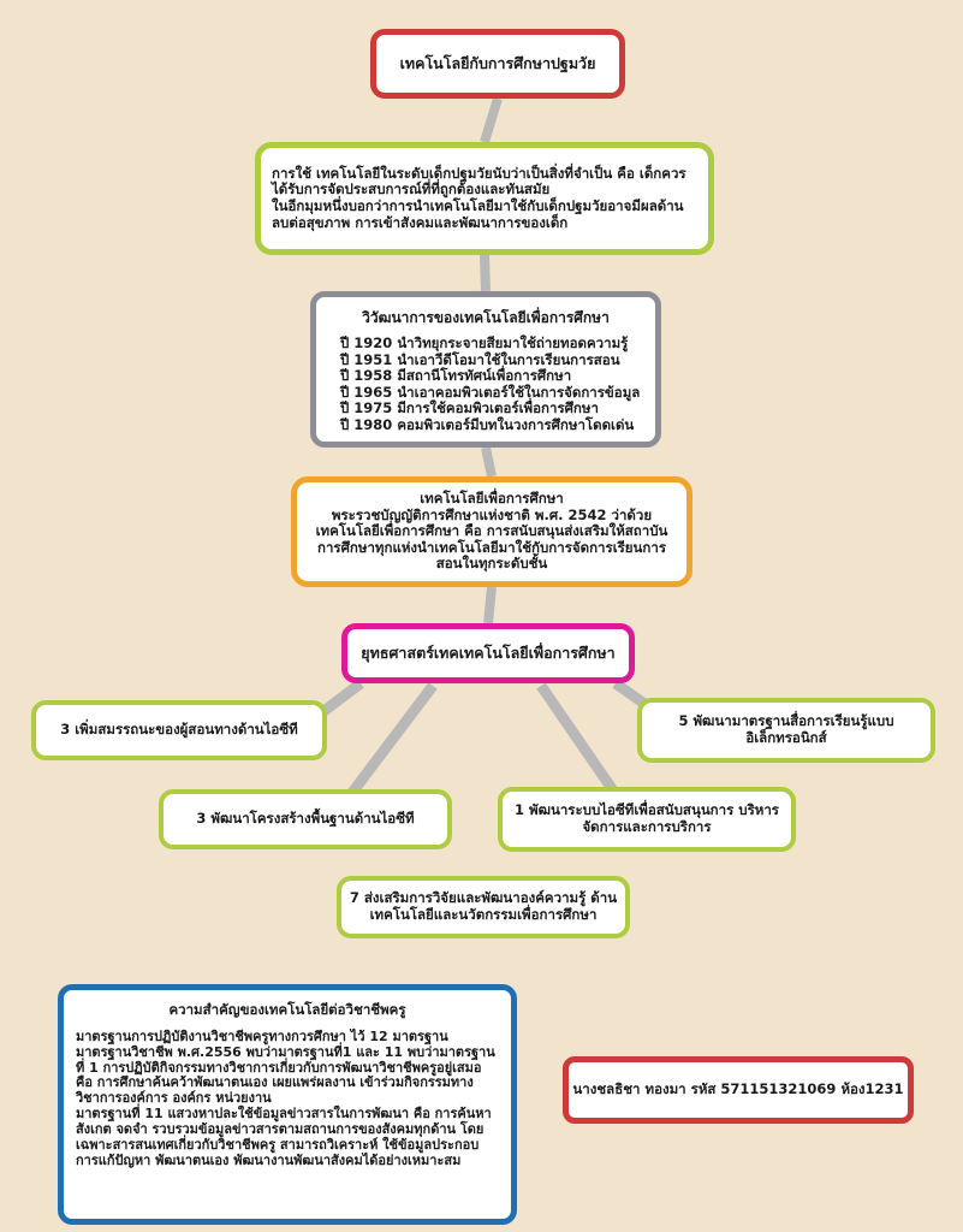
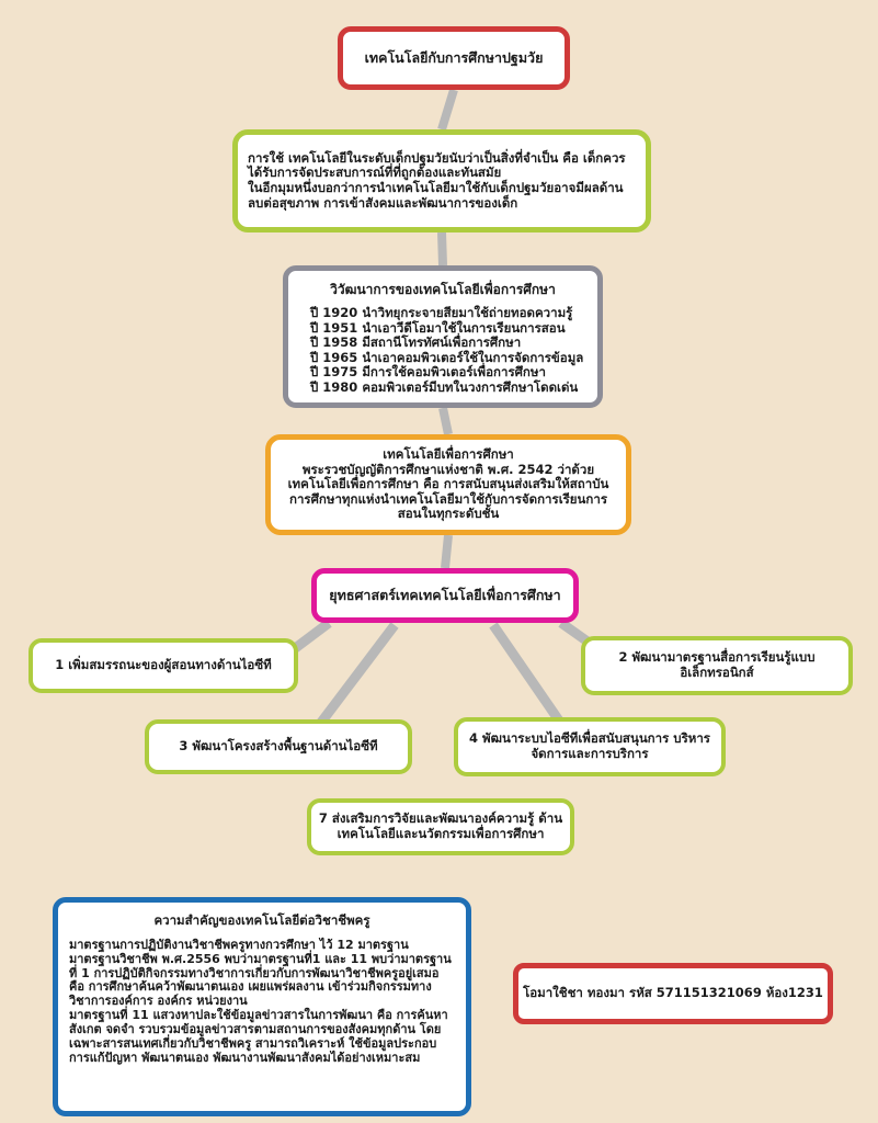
  เทคโนโลยีกับการศึกษาปฐมวัย
  การใช้ เทคโนโลยีในระดับเด็กปฐมวัยนับว่าเป็นสิ่งที่จำเป็น คือ เด็กควรได้รับการจัดประสบการณ์ที่ที่ถูกต้องและทันสมัย
  ในอีกมุมหนึ่งบอกว่าการนำเทคโนโลยีมาใช้กับเด็กปฐมวัยอาจมีผลด้านลบต่อสุขภาพ การเข้าสังคมและพัฒนาการของเด็ก
  วิวัฒนาการของเทคโนโลยีเพื่อการศึกษา
  ปี 1920 นำวิทยุกระจายสียมาใช้ถ่ายทอดความรู้
  ปี 1951 นำเอาวีดีโอมาใช้ในการเรียนการสอน
  ปี 1958 มีสถานีโทรทัศน์เพื่อการศึกษา
  ปี 1965 นำเอาคอมพิวเตอร์ใช้ในการจัดการข้อมูล
  ปี 1975 มีการใช้คอมพิวเตอร์เพื่อการศึกษา
  ปี 1980 คอมพิวเตอร์มีบทในวงการศึกษาโดดเด่น
  เทคโนโลยีเพื่อการศึกษา
  พระรวชบัญญัติการศึกษาแห่งชาติ พ.ศ. 2542 ว่าด้วยเทคโนโลยีเพื่อการศึกษา คือ การสนับสนุนส่งเสริมให้สถาบันการศึกษาทุกแห่งนำเทคโนโลยีมาใช้กับการจัดการเรียนการสอนในทุกระดับชั้น
  ยุทธศาสตร์เทคเทคโนโลยีเพื่อการศึกษา
- 3 เพิ่มสมรรถนะของผู้สอนทางด้านไอซีที
+ 1 เพิ่มสมรรถนะของผู้สอนทางด้านไอซีที
- 5 พัฒนามาตรฐานสื่อการเรียนรู้แบบ อิเล็กทรอนิกส์
+ 2 พัฒนามาตรฐานสื่อการเรียนรู้แบบ อิเล็กทรอนิกส์
  3 พัฒนาโครงสร้างพื้นฐานด้านไอซีที
- 1 พัฒนาระบบไอซีทีเพื่อสนับสนุนการ บริหารจัดการและการบริการ
+ 4 พัฒนาระบบไอซีทีเพื่อสนับสนุนการ บริหารจัดการและการบริการ
  7 ส่งเสริมการวิจัยและพัฒนาองค์ความรู้ ด้านเทคโนโลยีและนวัตกรรมเพื่อการศึกษา
  ความสำคัญของเทคโนโลยีต่อวิชาชีพครู
  มาตรฐานการปฏิบัติงานวิชาชีพครูทางกวรศึกษา ไว้ 12 มาตรฐาน มาตรฐานวิชาชีพ พ.ศ.2556 พบว่ามาตรฐานที่1 และ 11 พบว่ามาตรฐานที่ 1 การปฏิบัติกิจกรรมทางวิชาการเกี่ยวกับการพัฒนาวิชาชีพครูอยู่เสมอ คือ การศึกษาค้นคว้าพัฒนาตนเอง เผยแพร่ผลงาน เข้าร่วมกิจกรรมทางวิชาการองค์การ องค์กร หน่วยงาน
  มาตรฐานที่ 11 แสวงหาปละใช้ข้อมูลข่าวสารในการพัฒนา คือ การค้นหา สังเกต จดจำ รวบรวมข้อมูลข่าวสารตามสถานการของสังคมทุกด้าน โดยเฉพาะสารสนเทศเกี่ยวกับวิชาชีพครู สามารถวิเคราะห์ ใช้ข้อมูลประกอบการแก้ปัญหา พัฒนาตนเอง พัฒนางานพัฒนาสังคมได้อย่างเหมาะสม
- นางชลธิชา ทองมา รหัส 571151321069 ห้อง1231
+ โอมาใชิชา ทองมา รหัส 571151321069 ห้อง1231
